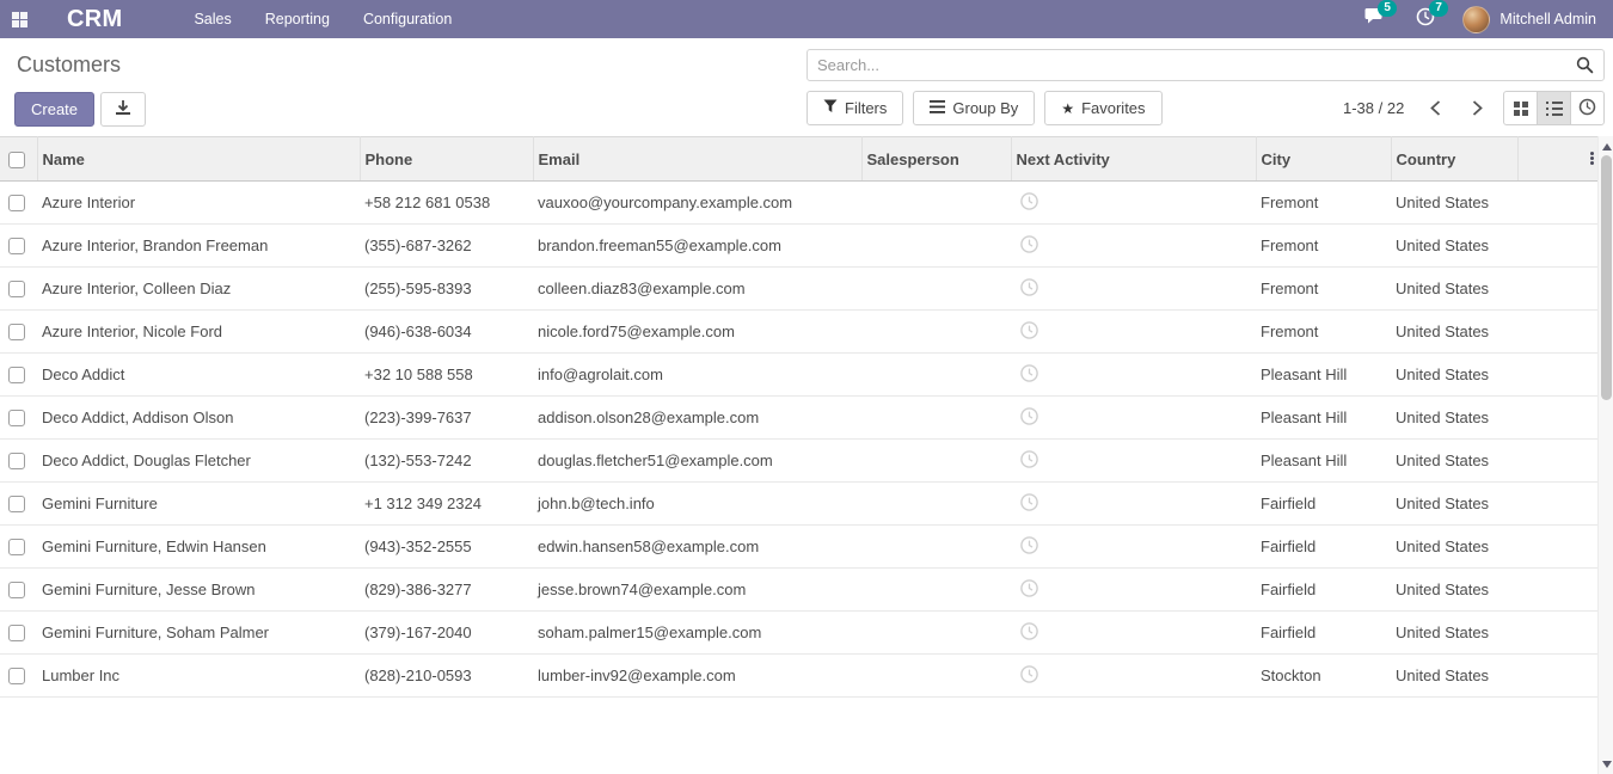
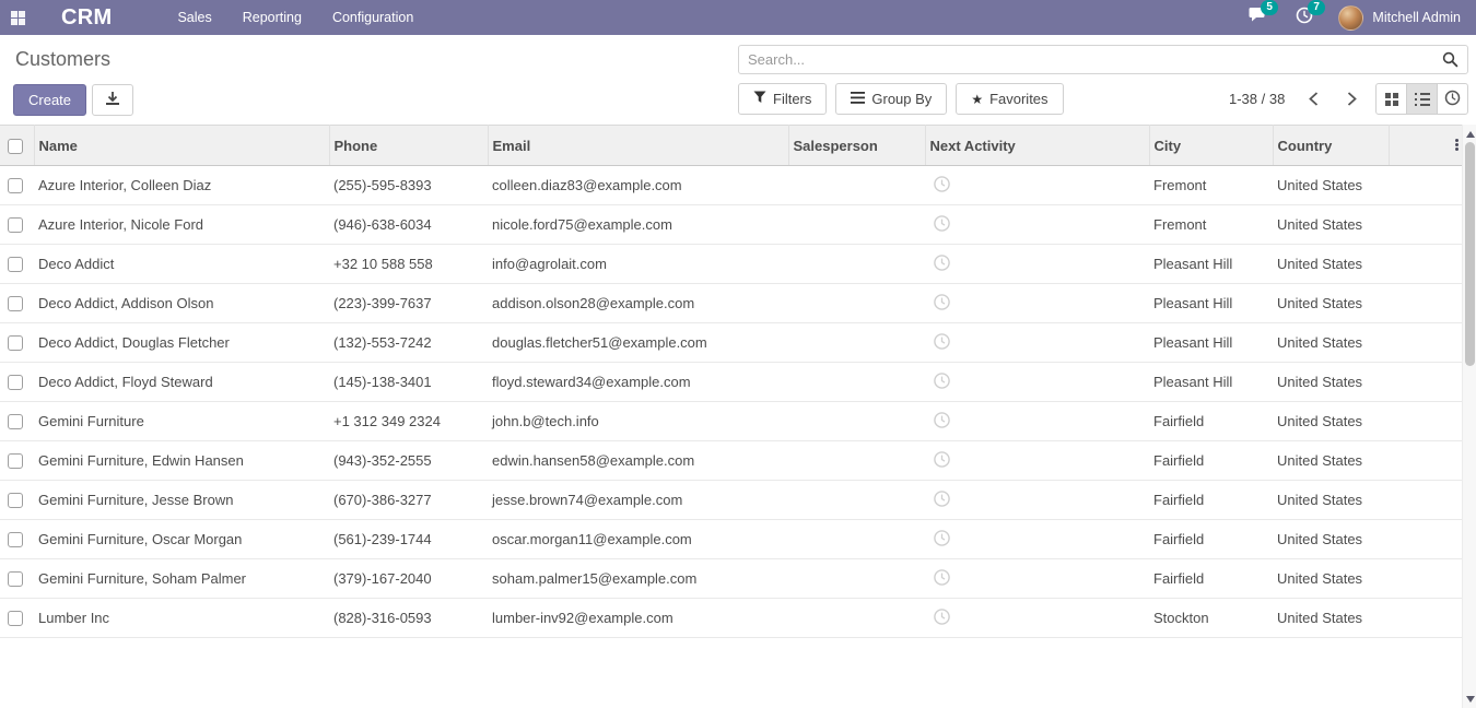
  CRM
  Sales
  Reporting
  Configuration
  5
  7
  Mitchell Admin
  Customers
  Search...
  Create
  Filters
  Group By
  ★
  Favorites
- 1-38 / 22
+ 1-38 / 38
  	Name	Phone	Email	Salesperson	Next Activity	City	Country
- 	Azure Interior	+58 212 681 0538	vauxoo@yourcompany.example.com			Fremont	United States
- 	Azure Interior, Brandon Freeman	(355)-687-3262	brandon.freeman55@example.com			Fremont	United States
  	Azure Interior, Colleen Diaz	(255)-595-8393	colleen.diaz83@example.com			Fremont	United States
  	Azure Interior, Nicole Ford	(946)-638-6034	nicole.ford75@example.com			Fremont	United States
  	Deco Addict	+32 10 588 558	info@agrolait.com			Pleasant Hill	United States
  	Deco Addict, Addison Olson	(223)-399-7637	addison.olson28@example.com			Pleasant Hill	United States
  	Deco Addict, Douglas Fletcher	(132)-553-7242	douglas.fletcher51@example.com			Pleasant Hill	United States
+ 	Deco Addict, Floyd Steward	(145)-138-3401	floyd.steward34@example.com			Pleasant Hill	United States
  	Gemini Furniture	+1 312 349 2324	john.b@tech.info			Fairfield	United States
  	Gemini Furniture, Edwin Hansen	(943)-352-2555	edwin.hansen58@example.com			Fairfield	United States
- 	Gemini Furniture, Jesse Brown	(829)-386-3277	jesse.brown74@example.com			Fairfield	United States
+ 	Gemini Furniture, Jesse Brown	(670)-386-3277	jesse.brown74@example.com			Fairfield	United States
+ 	Gemini Furniture, Oscar Morgan	(561)-239-1744	oscar.morgan11@example.com			Fairfield	United States
  	Gemini Furniture, Soham Palmer	(379)-167-2040	soham.palmer15@example.com			Fairfield	United States
- 	Lumber Inc	(828)-210-0593	lumber-inv92@example.com			Stockton	United States
+ 	Lumber Inc	(828)-316-0593	lumber-inv92@example.com			Stockton	United States
